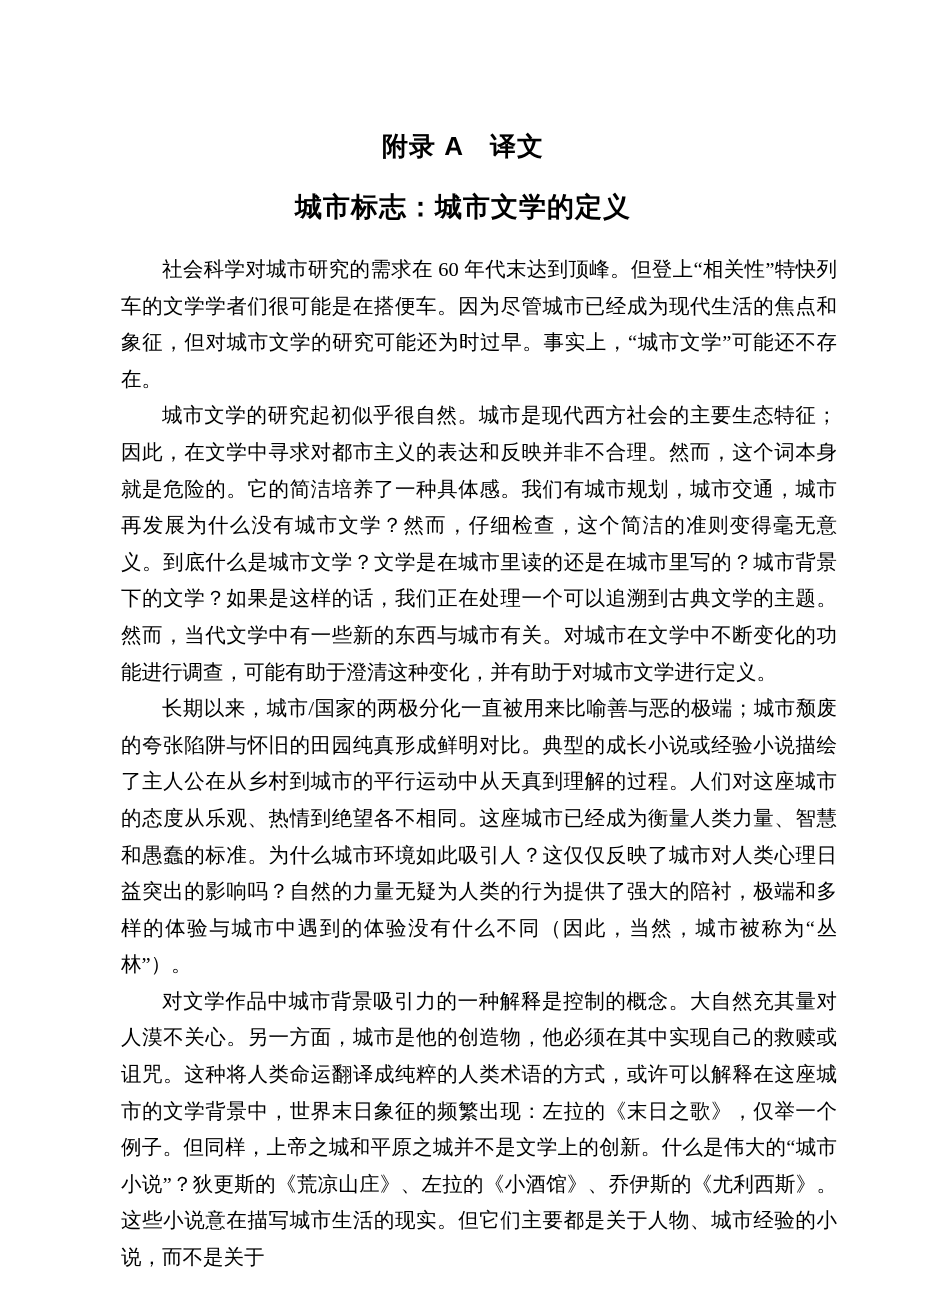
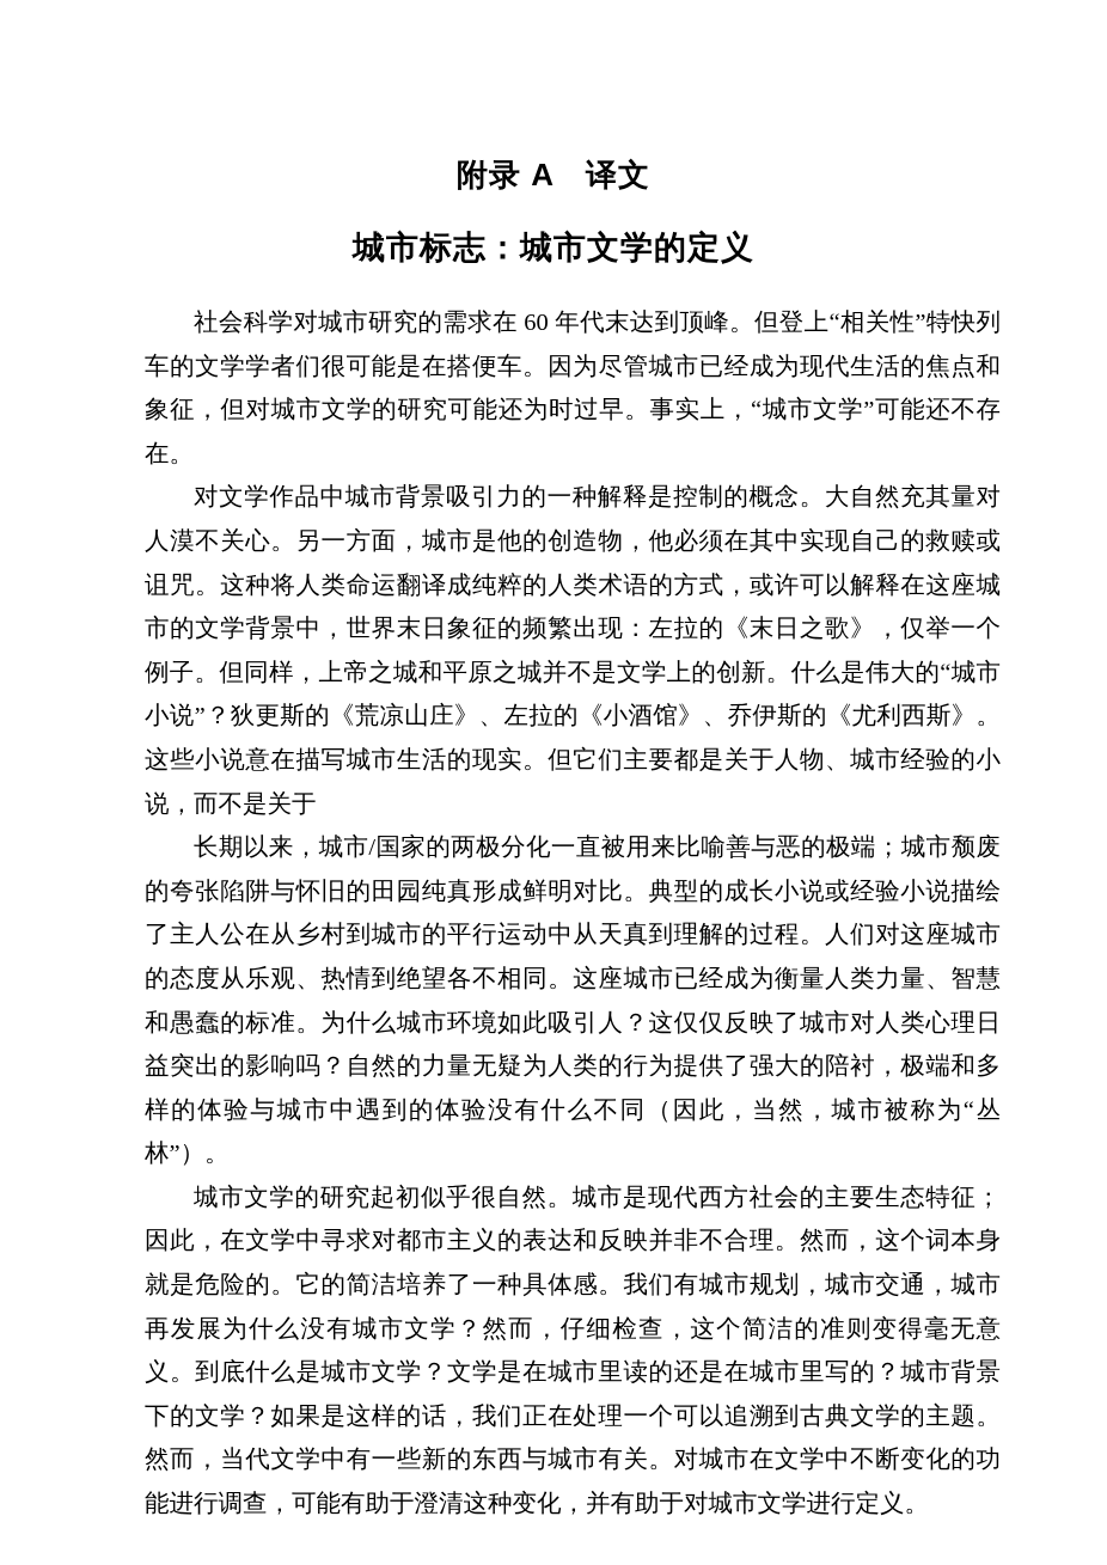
  附录 A 译文
  城市标志：城市文学的定义
  社会科学对城市研究的需求在 60 年代末达到顶峰。但登上“相关性”特快列车的文学学者们很可能是在搭便车。因为尽管城市已经成为现代生活的焦点和象征，但对城市文学的研究可能还为时过早。事实上，“城市文学”可能还不存在。
- 城市文学的研究起初似乎很自然。城市是现代西方社会的主要生态特征；因此，在文学中寻求对都市主义的表达和反映并非不合理。然而，这个词本身就是危险的。它的简洁培养了一种具体感。我们有城市规划，城市交通，城市再发展为什么没有城市文学？然而，仔细检查，这个简洁的准则变得毫无意义。到底什么是城市文学？文学是在城市里读的还是在城市里写的？城市背景下的文学？如果是这样的话，我们正在处理一个可以追溯到古典文学的主题。然而，当代文学中有一些新的东西与城市有关。对城市在文学中不断变化的功能进行调查，可能有助于澄清这种变化，并有助于对城市文学进行定义。
+ 对文学作品中城市背景吸引力的一种解释是控制的概念。大自然充其量对人漠不关心。另一方面，城市是他的创造物，他必须在其中实现自己的救赎或诅咒。这种将人类命运翻译成纯粹的人类术语的方式，或许可以解释在这座城市的文学背景中，世界末日象征的频繁出现：左拉的《末日之歌》，仅举一个例子。但同样，上帝之城和平原之城并不是文学上的创新。什么是伟大的“城市小说”？狄更斯的《荒凉山庄》、左拉的《小酒馆》、乔伊斯的《尤利西斯》。这些小说意在描写城市生活的现实。但它们主要都是关于人物、城市经验的小说，而不是关于
  长期以来，城市/国家的两极分化一直被用来比喻善与恶的极端；城市颓废的夸张陷阱与怀旧的田园纯真形成鲜明对比。典型的成长小说或经验小说描绘了主人公在从乡村到城市的平行运动中从天真到理解的过程。人们对这座城市的态度从乐观、热情到绝望各不相同。这座城市已经成为衡量人类力量、智慧和愚蠢的标准。为什么城市环境如此吸引人？这仅仅反映了城市对人类心理日益突出的影响吗？自然的力量无疑为人类的行为提供了强大的陪衬，极端和多样的体验与城市中遇到的体验没有什么不同（因此，当然，城市被称为“丛林”）。
- 对文学作品中城市背景吸引力的一种解释是控制的概念。大自然充其量对人漠不关心。另一方面，城市是他的创造物，他必须在其中实现自己的救赎或诅咒。这种将人类命运翻译成纯粹的人类术语的方式，或许可以解释在这座城市的文学背景中，世界末日象征的频繁出现：左拉的《末日之歌》，仅举一个例子。但同样，上帝之城和平原之城并不是文学上的创新。什么是伟大的“城市小说”？狄更斯的《荒凉山庄》、左拉的《小酒馆》、乔伊斯的《尤利西斯》。这些小说意在描写城市生活的现实。但它们主要都是关于人物、城市经验的小说，而不是关于
+ 城市文学的研究起初似乎很自然。城市是现代西方社会的主要生态特征；因此，在文学中寻求对都市主义的表达和反映并非不合理。然而，这个词本身就是危险的。它的简洁培养了一种具体感。我们有城市规划，城市交通，城市再发展为什么没有城市文学？然而，仔细检查，这个简洁的准则变得毫无意义。到底什么是城市文学？文学是在城市里读的还是在城市里写的？城市背景下的文学？如果是这样的话，我们正在处理一个可以追溯到古典文学的主题。然而，当代文学中有一些新的东西与城市有关。对城市在文学中不断变化的功能进行调查，可能有助于澄清这种变化，并有助于对城市文学进行定义。
